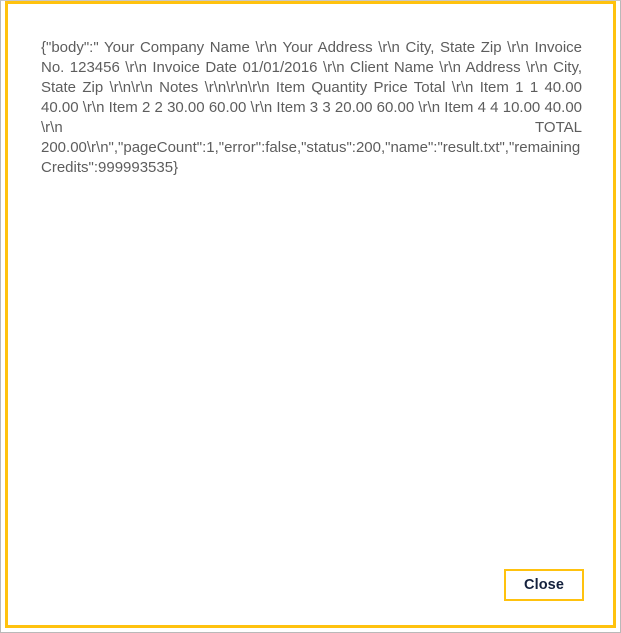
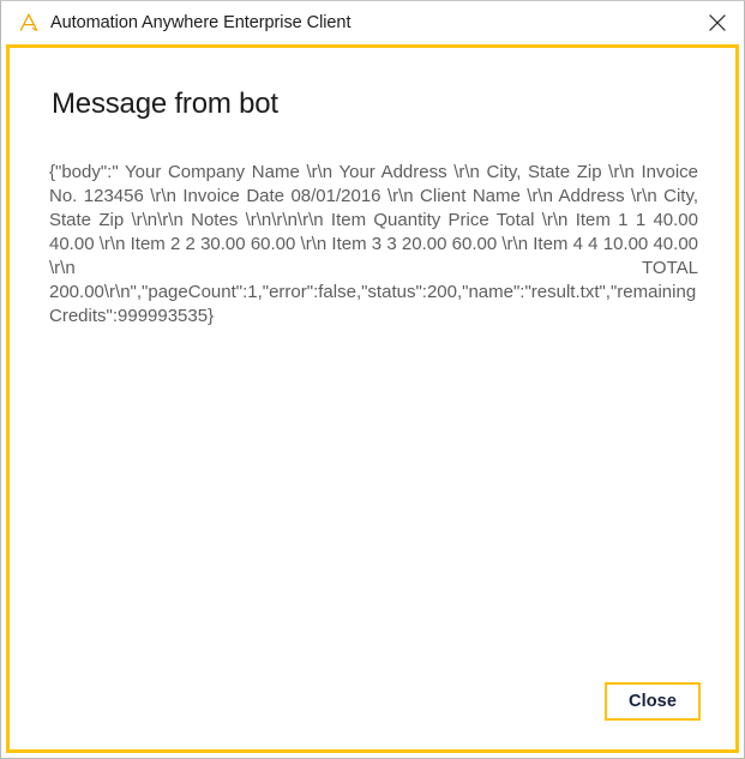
+ Automation Anywhere Enterprise Client
+ Message from bot
- {"body":" Your Company Name \r\n Your Address \r\n City, State Zip \r\n Invoice No. 123456 \r\n Invoice Date 01/01/2016 \r\n Client Name \r\n Address \r\n City, State Zip \r\n\r\n Notes \r\n\r\n\r\n Item Quantity Price Total \r\n Item 1 1 40.00 40.00 \r\n Item 2 2 30.00 60.00 \r\n Item 3 3 20.00 60.00 \r\n Item 4 4 10.00 40.00 \r\n TOTAL 200.00\r\n","pageCount":1,"error":false,"status":200,"name":"result.txt","remainingCredits":999993535}
+ {"body":" Your Company Name \r\n Your Address \r\n City, State Zip \r\n Invoice No. 123456 \r\n Invoice Date 08/01/2016 \r\n Client Name \r\n Address \r\n City, State Zip \r\n\r\n Notes \r\n\r\n\r\n Item Quantity Price Total \r\n Item 1 1 40.00 40.00 \r\n Item 2 2 30.00 60.00 \r\n Item 3 3 20.00 60.00 \r\n Item 4 4 10.00 40.00 \r\n TOTAL 200.00\r\n","pageCount":1,"error":false,"status":200,"name":"result.txt","remainingCredits":999993535}
  Close
